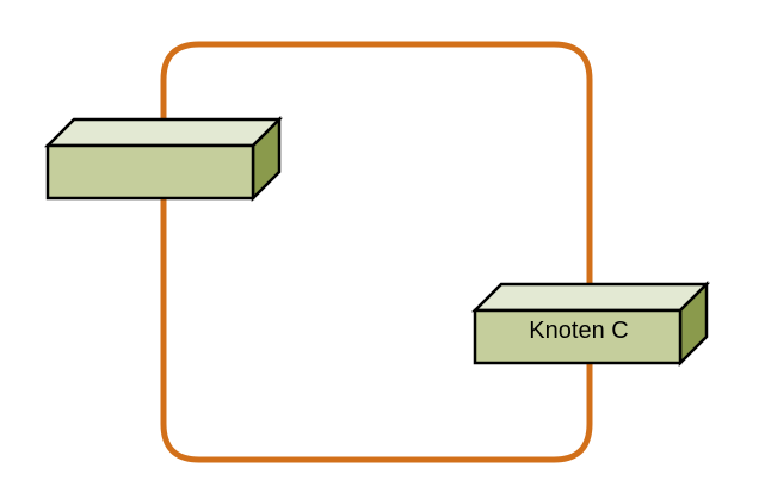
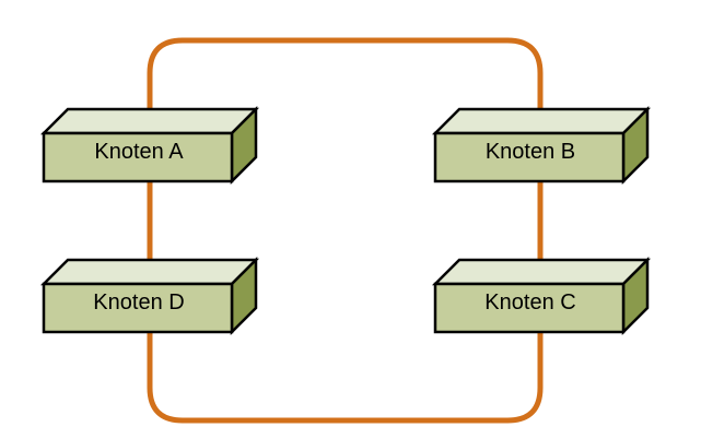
+ Knoten A
+ Knoten B
+ Knoten D
  Knoten C
